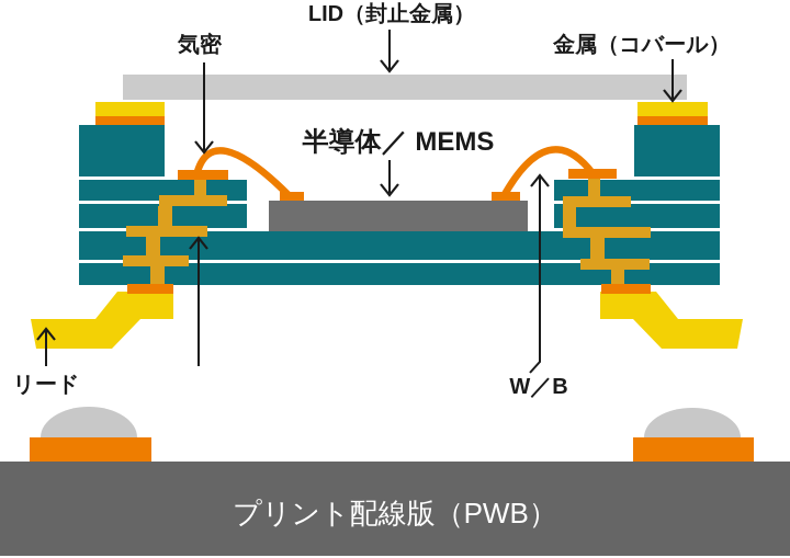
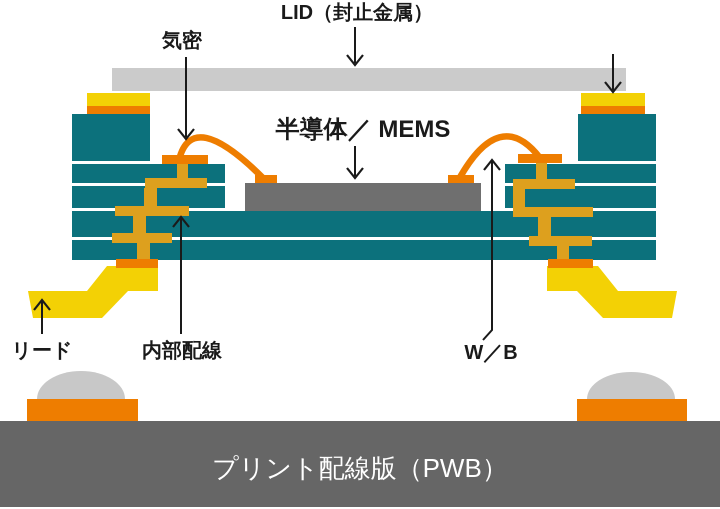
  プリント配線版（PWB）
  LID（封止金属）
  気密
- 金属（コバール）
  半導体／ MEMS
  リード
+ 内部配線
  W／B
